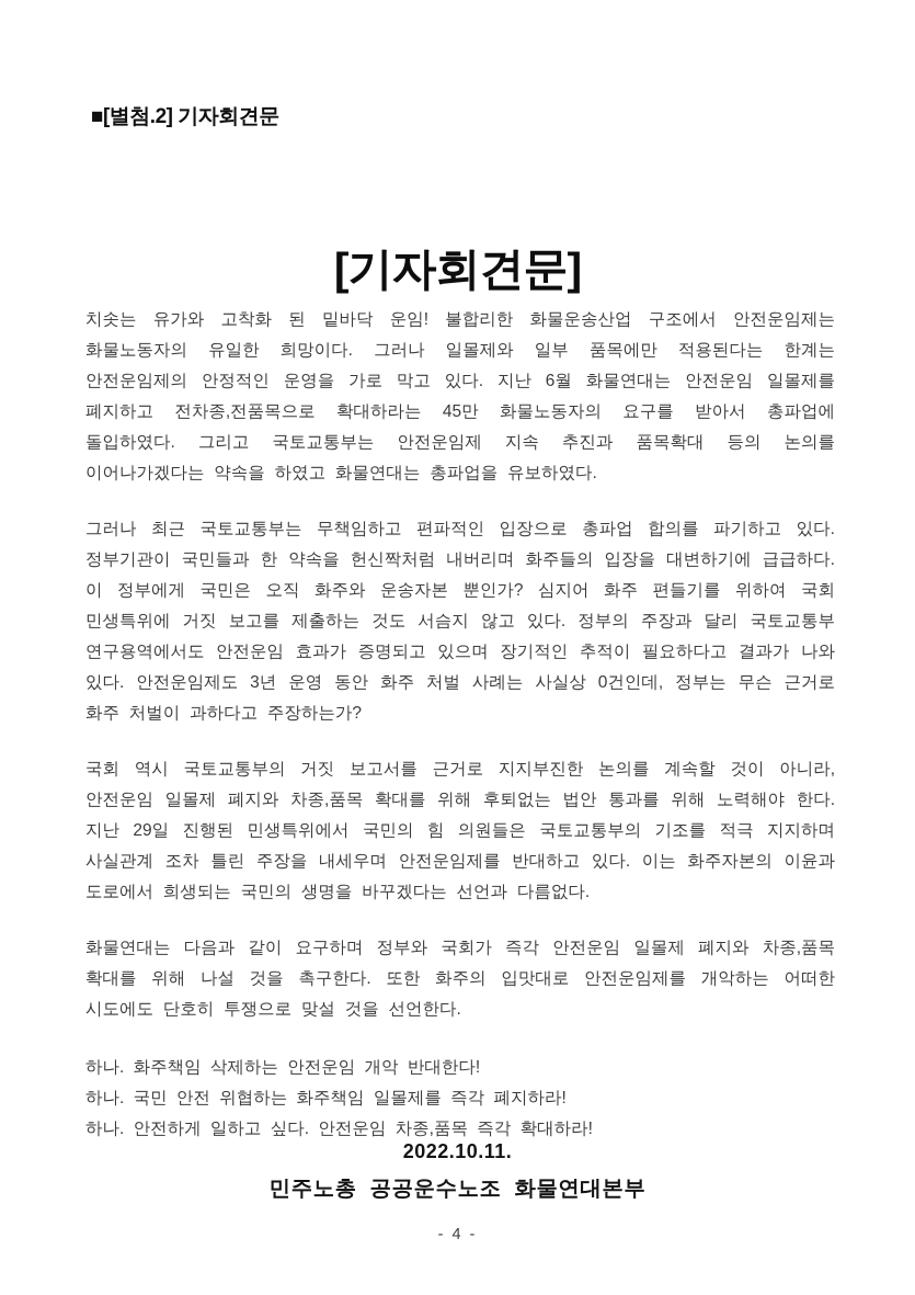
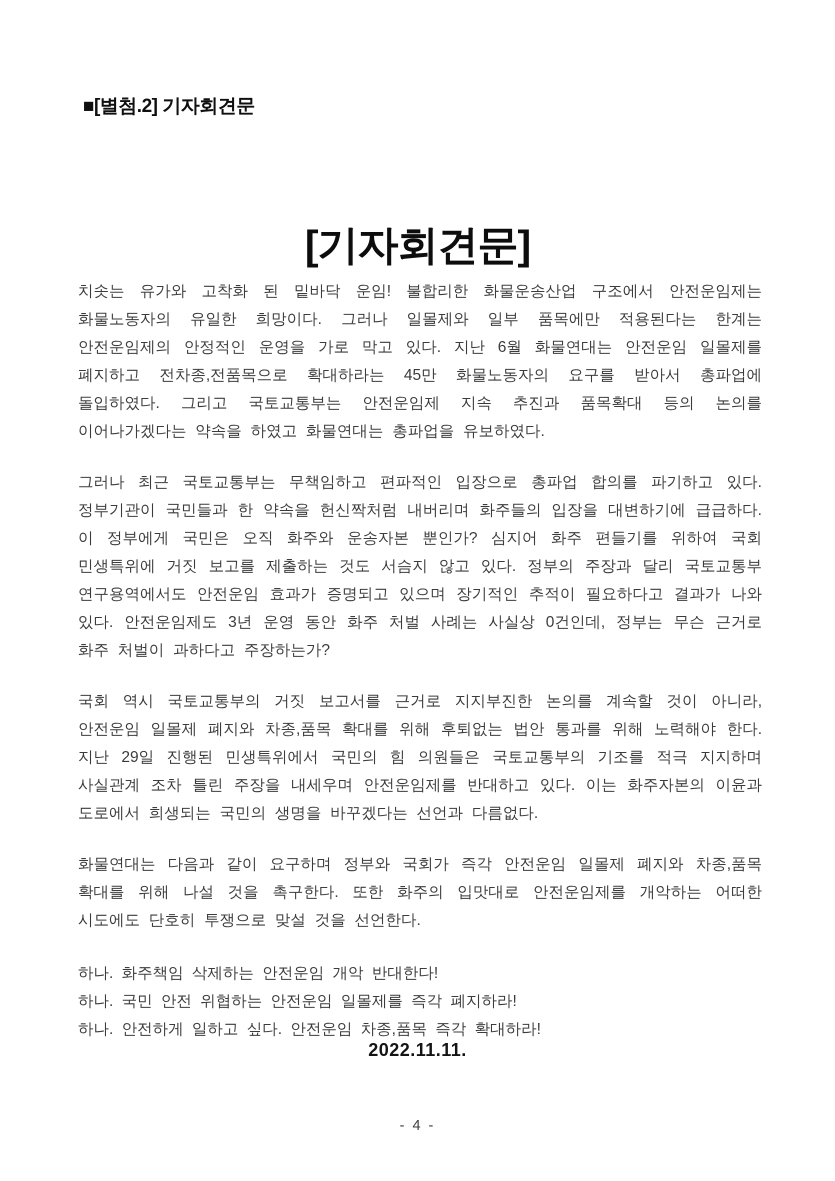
  ■[별첨.2] 기자회견문
  [기자회견문]
  치솟는 유가와 고착화 된 밑바닥 운임! 불합리한 화물운송산업 구조에서 안전운임제는 화물노동자의 유일한 희망이다. 그러나 일몰제와 일부 품목에만 적용된다는 한계는 안전운임제의 안정적인 운영을 가로 막고 있다. 지난 6월 화물연대는 안전운임 일몰제를 폐지하고 전차종,전품목으로 확대하라는 45만 화물노동자의 요구를 받아서 총파업에 돌입하였다. 그리고 국토교통부는 안전운임제 지속 추진과 품목확대 등의 논의를 이어나가겠다는 약속을 하였고 화물연대는 총파업을 유보하였다.
  그러나 최근 국토교통부는 무책임하고 편파적인 입장으로 총파업 합의를 파기하고 있다. 정부기관이 국민들과 한 약속을 헌신짝처럼 내버리며 화주들의 입장을 대변하기에 급급하다. 이 정부에게 국민은 오직 화주와 운송자본 뿐인가? 심지어 화주 편들기를 위하여 국회 민생특위에 거짓 보고를 제출하는 것도 서슴지 않고 있다. 정부의 주장과 달리 국토교통부 연구용역에서도 안전운임 효과가 증명되고 있으며 장기적인 추적이 필요하다고 결과가 나와 있다. 안전운임제도 3년 운영 동안 화주 처벌 사례는 사실상 0건인데, 정부는 무슨 근거로 화주 처벌이 과하다고 주장하는가?
  국회 역시 국토교통부의 거짓 보고서를 근거로 지지부진한 논의를 계속할 것이 아니라, 안전운임 일몰제 폐지와 차종,품목 확대를 위해 후퇴없는 법안 통과를 위해 노력해야 한다. 지난 29일 진행된 민생특위에서 국민의 힘 의원들은 국토교통부의 기조를 적극 지지하며 사실관계 조차 틀린 주장을 내세우며 안전운임제를 반대하고 있다. 이는 화주자본의 이윤과 도로에서 희생되는 국민의 생명을 바꾸겠다는 선언과 다름없다.
  화물연대는 다음과 같이 요구하며 정부와 국회가 즉각 안전운임 일몰제 폐지와 차종,품목 확대를 위해 나설 것을 촉구한다. 또한 화주의 입맛대로 안전운임제를 개악하는 어떠한 시도에도 단호히 투쟁으로 맞설 것을 선언한다.
  하나. 화주책임 삭제하는 안전운임 개악 반대한다!
- 하나. 국민 안전 위협하는 화주책임 일몰제를 즉각 폐지하라!
+ 하나. 국민 안전 위협하는 안전운임 일몰제를 즉각 폐지하라!
  하나. 안전하게 일하고 싶다. 안전운임 차종,품목 즉각 확대하라!
- 2022.10.11.
+ 2022.11.11.
- 민주노총 공공운수노조 화물연대본부
  - 4 -
